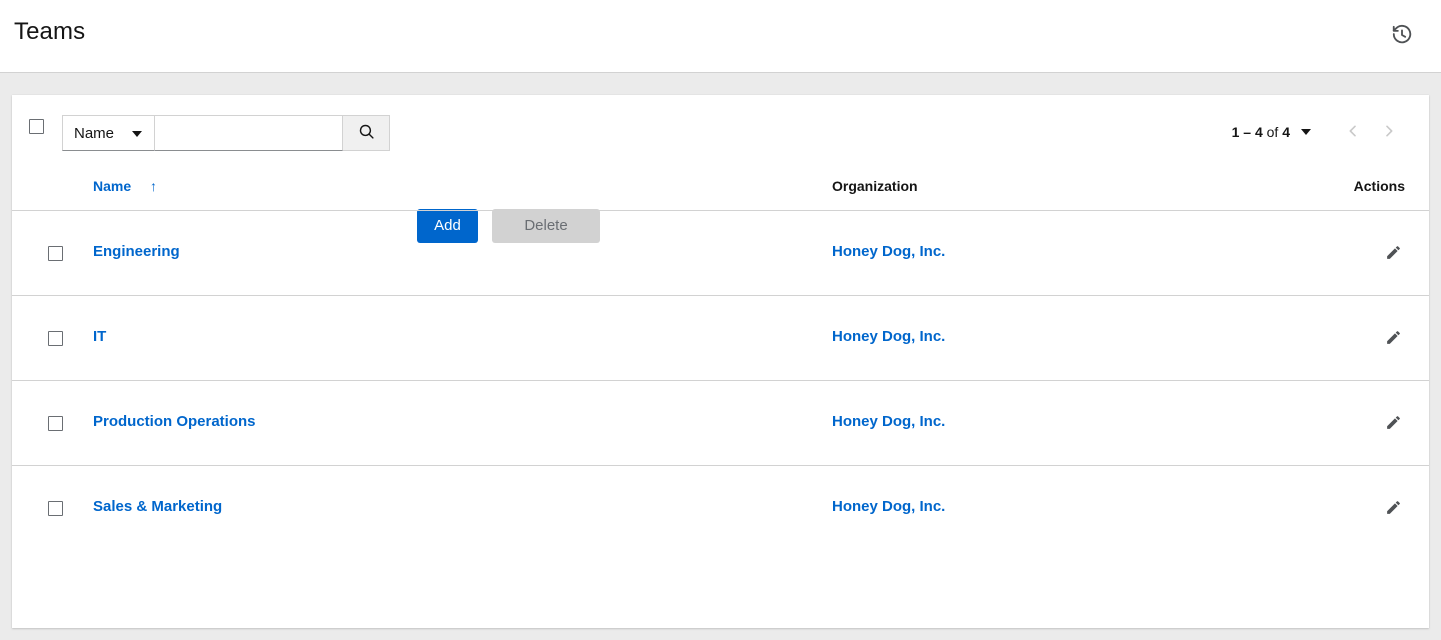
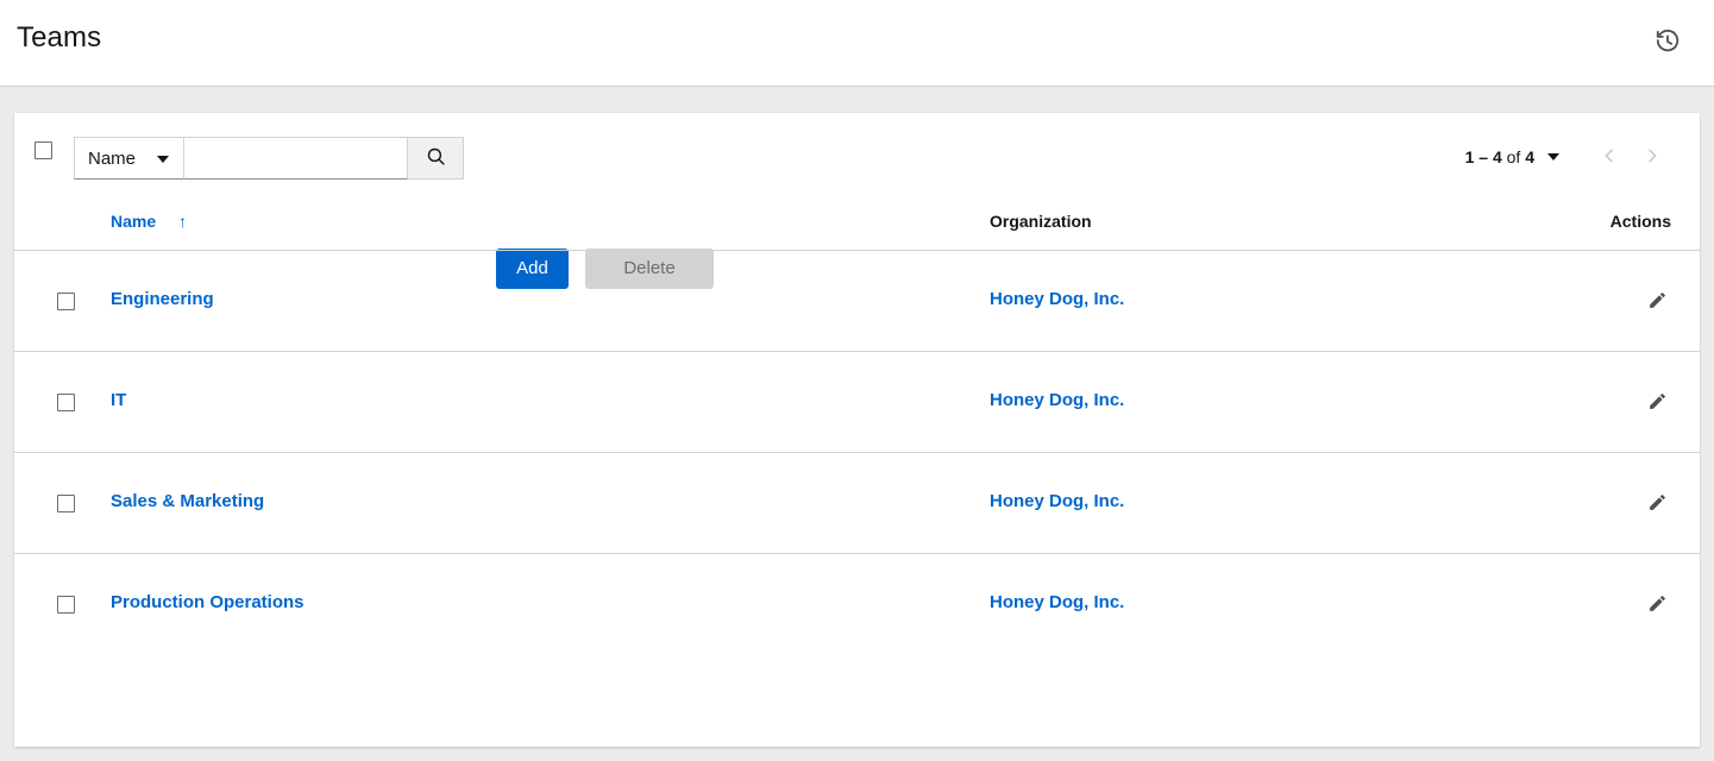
  Teams
  Name
  1 – 4 of 4
  Add
  Delete
  Name
  ↑
  Organization
  Actions
  Engineering
  Honey Dog, Inc.
  IT
  Honey Dog, Inc.
- Production Operations
+ Sales & Marketing
  Honey Dog, Inc.
- Sales & Marketing
+ Production Operations
  Honey Dog, Inc.
